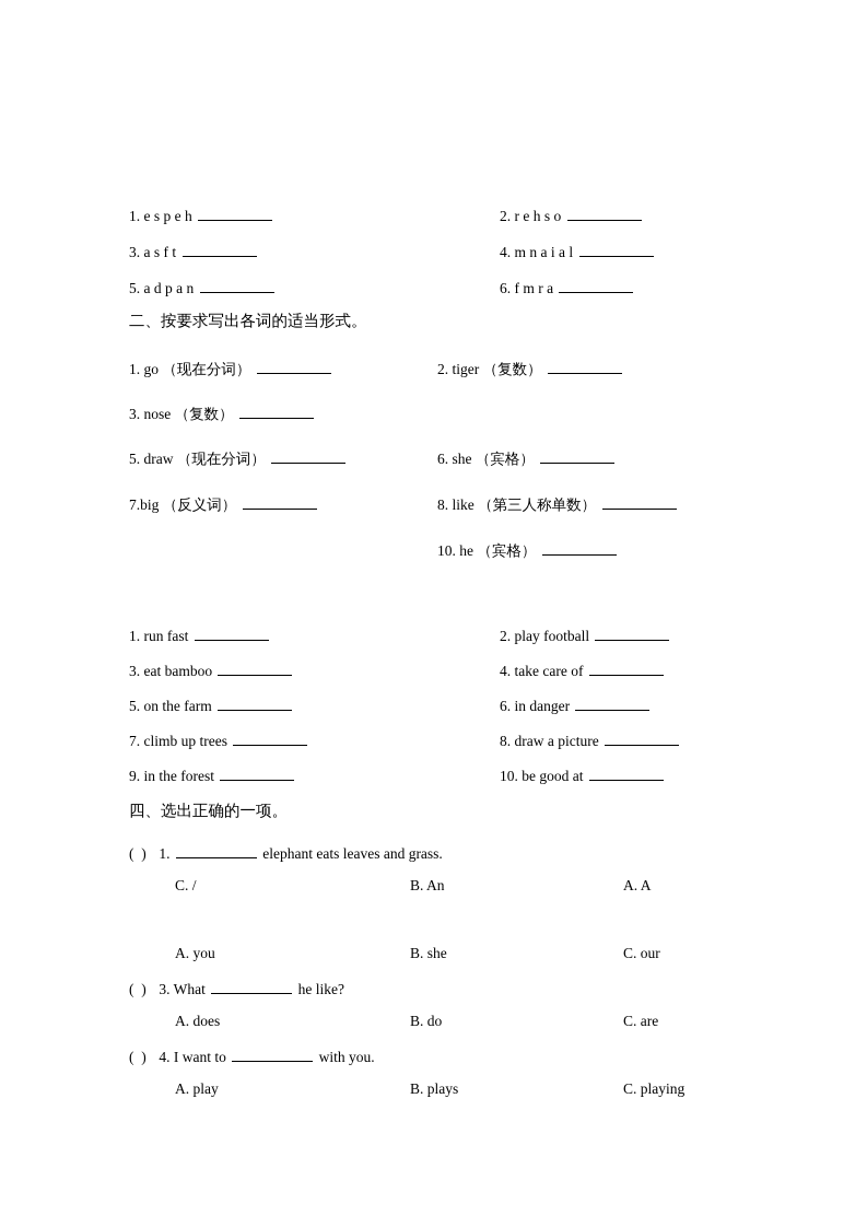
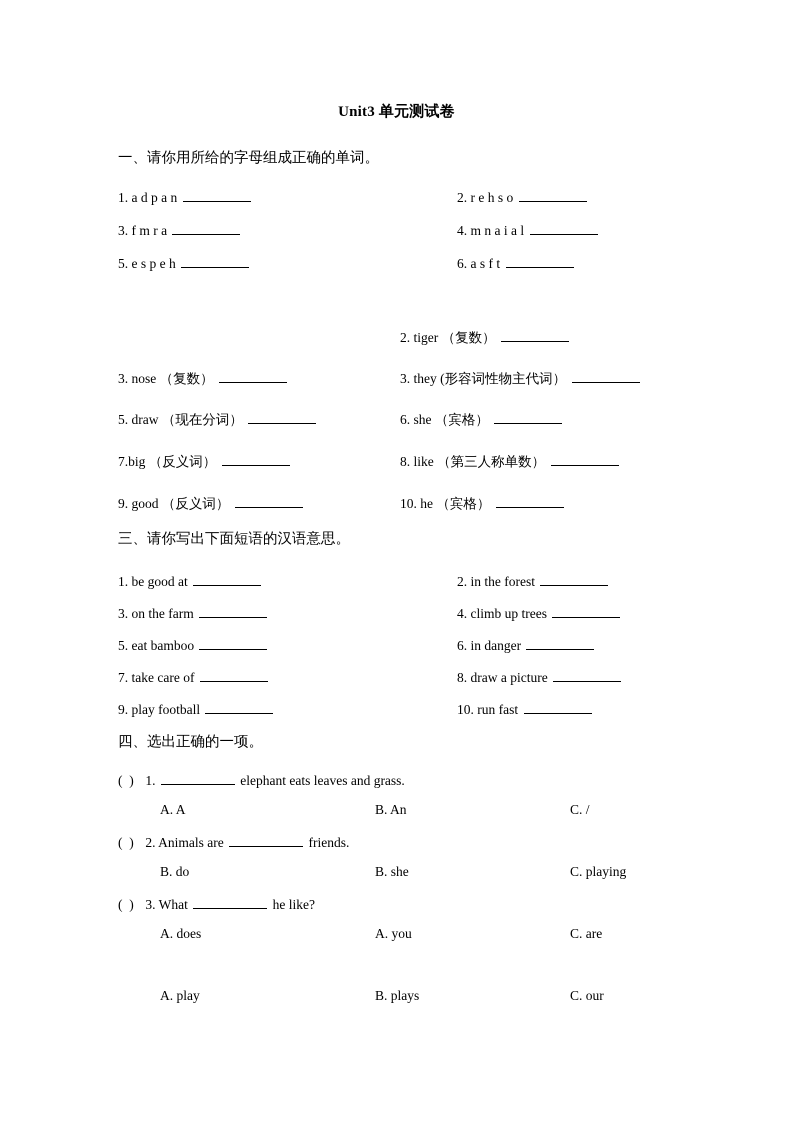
+ Unit3 单元测试卷
+ 一、请你用所给的字母组成正确的单词。
- 1. e s p e h
+ 1. a d p a n
  2. r e h s o
- 3. a s f t
+ 3. f m r a
  4. m n a i a l
- 5. a d p a n
+ 5. e s p e h
- 6. f m r a
+ 6. a s f t
- 二、按要求写出各词的适当形式。
- 1. go （现在分词）
  2. tiger （复数）
  3. nose （复数）
+ 3. they (形容词性物主代词）
  5. draw （现在分词）
  6. she （宾格）
  7.big （反义词）
  8. like （第三人称单数）
+ 9. good （反义词）
  10. he （宾格）
+ 三、请你写出下面短语的汉语意思。
- 1. run fast
+ 1. be good at
- 2. play football
+ 2. in the forest
- 3. eat bamboo
+ 3. on the farm
- 4. take care of
+ 4. climb up trees
- 5. on the farm
+ 5. eat bamboo
  6. in danger
- 7. climb up trees
+ 7. take care of
  8. draw a picture
- 9. in the forest
+ 9. play football
- 10. be good at
+ 10. run fast
  四、选出正确的一项。
  ( ) 1. elephant eats leaves and grass.
- C. /
+ A. A
  B. An
- A. A
+ C. /
+ ( ) 2. Animals are friends.
- A. you
+ B. do
  B. she
- C. our
+ C. playing
  ( ) 3. What he like?
  A. does
- B. do
+ A. you
  C. are
- ( ) 4. I want to with you.
  A. play
  B. plays
- C. playing
+ C. our
